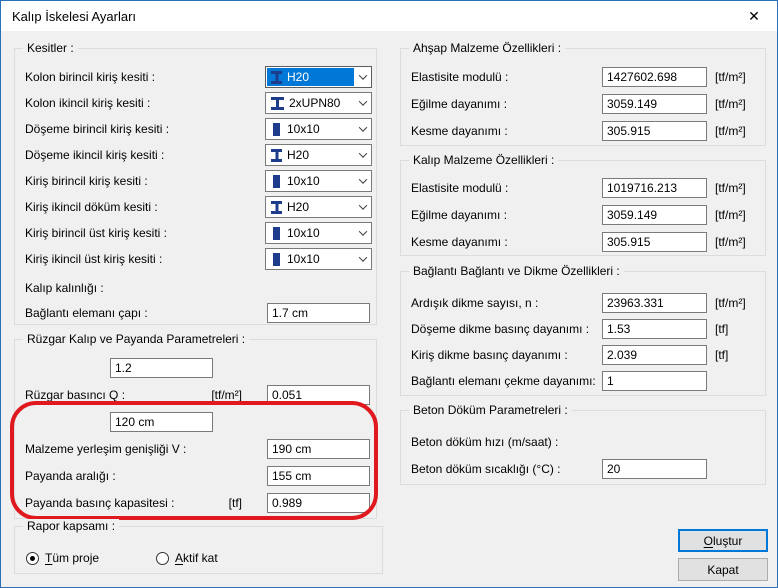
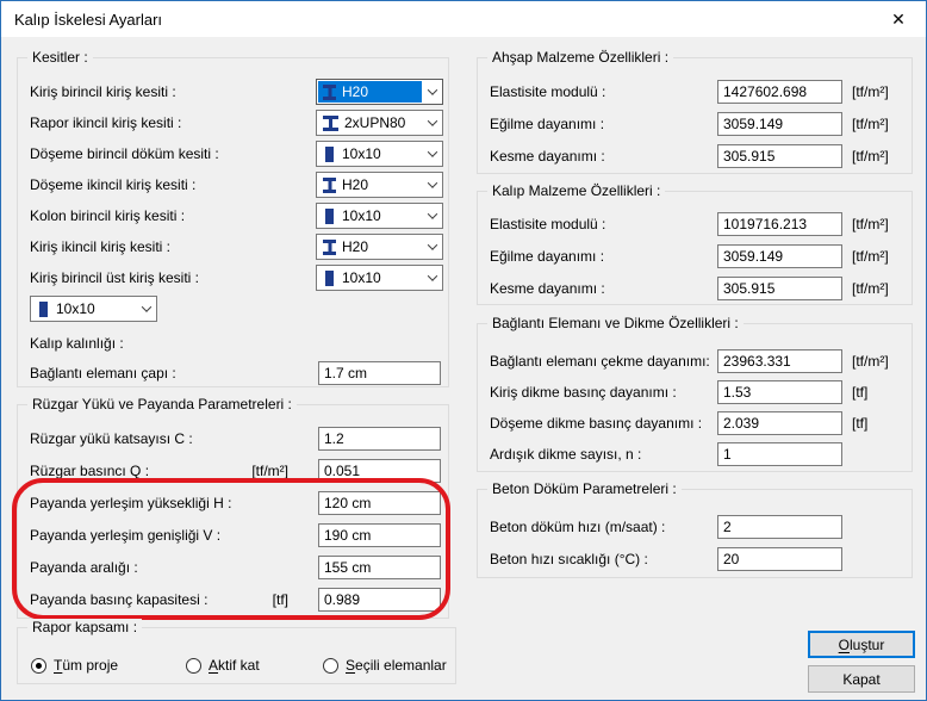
  Kalıp İskelesi Ayarları
  ✕
  Kesitler :
- Kolon birincil kiriş kesiti :
+ Kiriş birincil kiriş kesiti :
  H20
- Kolon ikincil kiriş kesiti :
+ Rapor ikincil kiriş kesiti :
  2xUPN80
- Döşeme birincil kiriş kesiti :
+ Döşeme birincil döküm kesiti :
  10x10
  Döşeme ikincil kiriş kesiti :
  H20
- Kiriş birincil kiriş kesiti :
+ Kolon birincil kiriş kesiti :
  10x10
- Kiriş ikincil döküm kesiti :
+ Kiriş ikincil kiriş kesiti :
  H20
  Kiriş birincil üst kiriş kesiti :
  10x10
- Kiriş ikincil üst kiriş kesiti :
  10x10
  Kalıp kalınlığı :
  Bağlantı elemanı çapı :
  1.7 cm
- Rüzgar Kalıp ve Payanda Parametreleri :
+ Rüzgar Yükü ve Payanda Parametreleri :
+ Rüzgar yükü katsayısı C :
  1.2
  Rüzgar basıncı Q :
  [tf/m²]
  0.051
+ Payanda yerleşim yüksekliği H :
  120 cm
- Malzeme yerleşim genişliği V :
+ Payanda yerleşim genişliği V :
  190 cm
  Payanda aralığı :
  155 cm
  Payanda basınç kapasitesi :
  [tf]
  0.989
  Rapor kapsamı :
  Tüm proje
  Aktif kat
+ Seçili elemanlar
  Ahşap Malzeme Özellikleri :
  Elastisite modulü :
  1427602.698
  [tf/m²]
  Eğilme dayanımı :
  3059.149
  [tf/m²]
  Kesme dayanımı :
  305.915
  [tf/m²]
  Kalıp Malzeme Özellikleri :
  Elastisite modulü :
  1019716.213
  [tf/m²]
  Eğilme dayanımı :
  3059.149
  [tf/m²]
  Kesme dayanımı :
  305.915
  [tf/m²]
- Bağlantı Bağlantı ve Dikme Özellikleri :
+ Bağlantı Elemanı ve Dikme Özellikleri :
- Ardışık dikme sayısı, n :
+ Bağlantı elemanı çekme dayanımı:
  23963.331
  [tf/m²]
- Döşeme dikme basınç dayanımı :
+ Kiriş dikme basınç dayanımı :
  1.53
  [tf]
- Kiriş dikme basınç dayanımı :
+ Döşeme dikme basınç dayanımı :
  2.039
  [tf]
- Bağlantı elemanı çekme dayanımı:
+ Ardışık dikme sayısı, n :
  1
  Beton Döküm Parametreleri :
  Beton döküm hızı (m/saat) :
+ 2
- Beton döküm sıcaklığı (°C) :
+ Beton hızı sıcaklığı (°C) :
  20
  Oluştur
  Kapat
